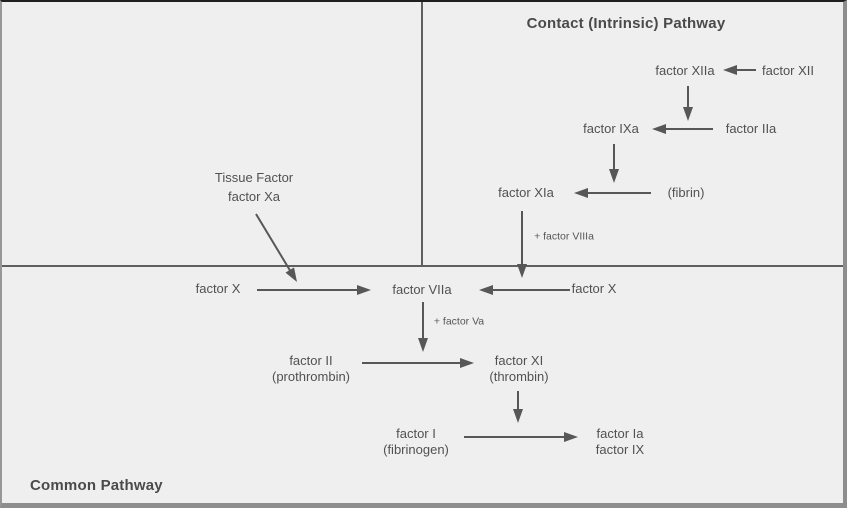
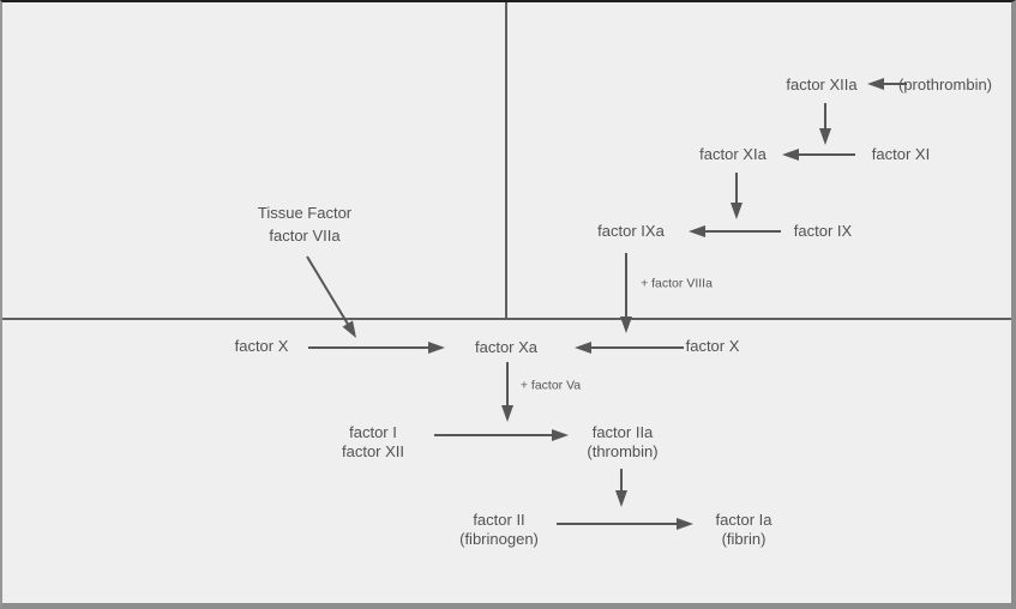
- Contact (Intrinsic) Pathway
- Common Pathway
  factor XIIa
- factor XII
+ (prothrombin)
- factor IXa
+ factor XIa
- factor IIa
+ factor XI
- factor XIa
+ factor IXa
- (fibrin)
+ factor IX
  Tissue Factor
- factor Xa
+ factor VIIa
  + factor VIIIa
  factor X
- factor VIIa
+ factor Xa
  factor X
  + factor Va
- factor II
+ factor I
- (prothrombin)
+ factor XII
- factor XI
+ factor IIa
  (thrombin)
- factor I
+ factor II
  (fibrinogen)
  factor Ia
- factor IX
+ (fibrin)
